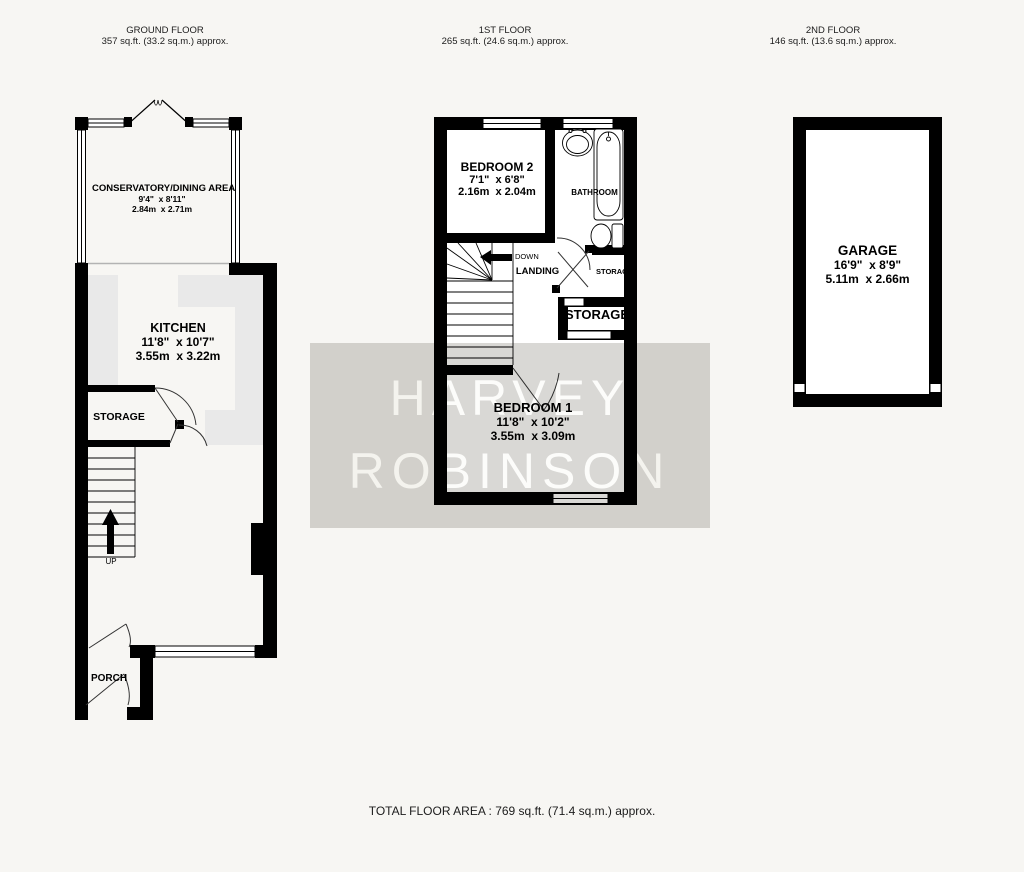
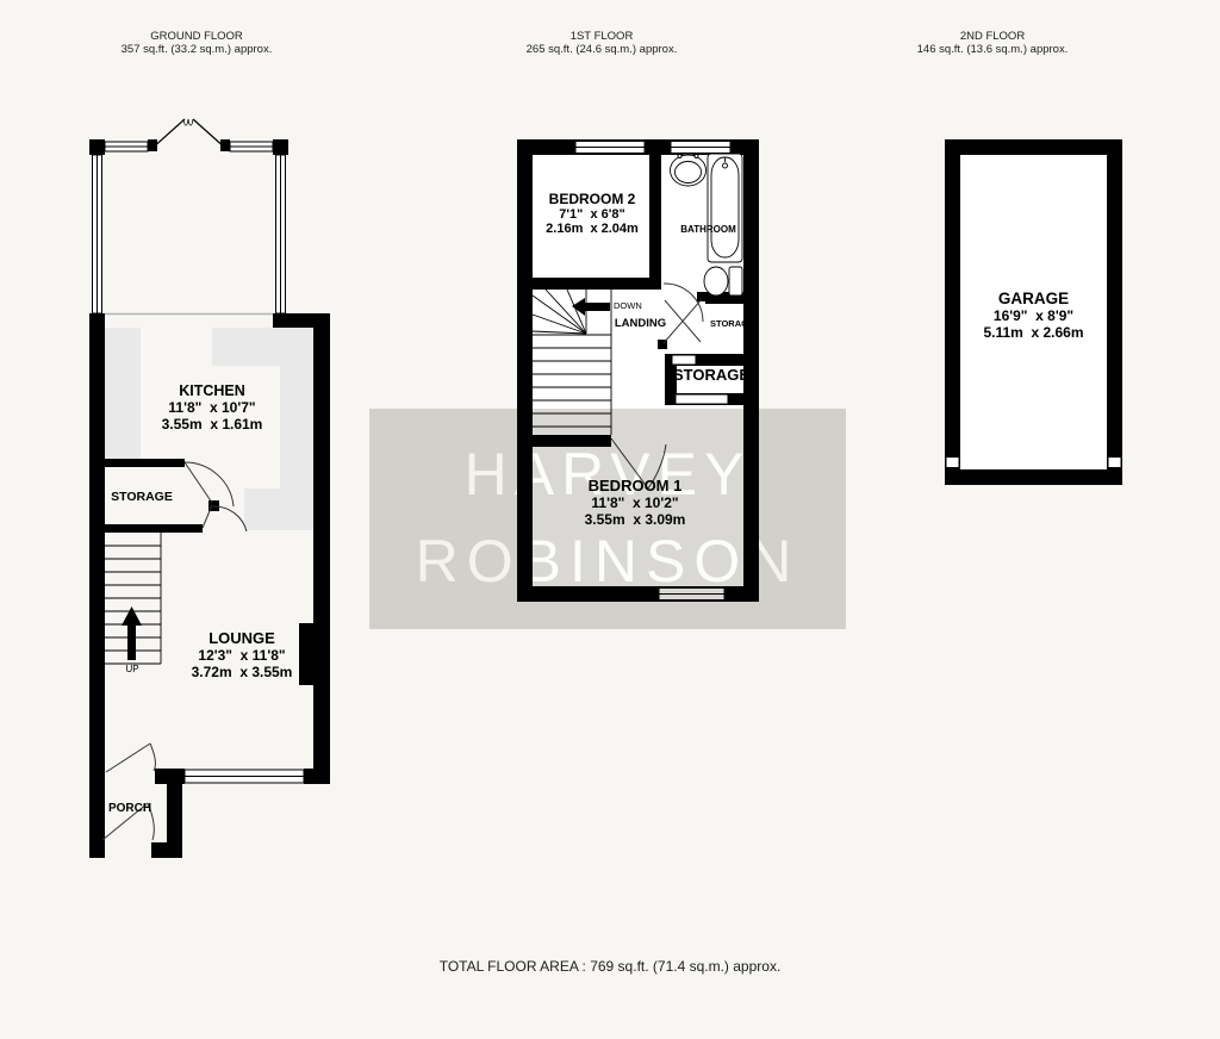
  GROUND FLOOR
  357 sq.ft. (33.2 sq.m.) approx.
  1ST FLOOR
  265 sq.ft. (24.6 sq.m.) approx.
  2ND FLOOR
  146 sq.ft. (13.6 sq.m.) approx.
- CONSERVATORY/DINING AREA
- 9'4" x 8'11"
- 2.84m x 2.71m
  KITCHEN
  11'8" x 10'7"
- 3.55m x 3.22m
+ 3.55m x 1.61m
  STORAGE
+ LOUNGE
+ 12'3" x 11'8"
+ 3.72m x 3.55m
  UP
  PORCH
  BEDROOM 2
  7'1" x 6'8"
  2.16m x 2.04m
  BATHROOM
  DOWN
  LANDING
  STORA
  STORAGE
  GARAGE
  16'9" x 8'9"
  5.11m x 2.66m
  HARVEY
  ROBINSON
  TOTAL FLOOR AREA : 769 sq.ft. (71.4 sq.m.) approx.
